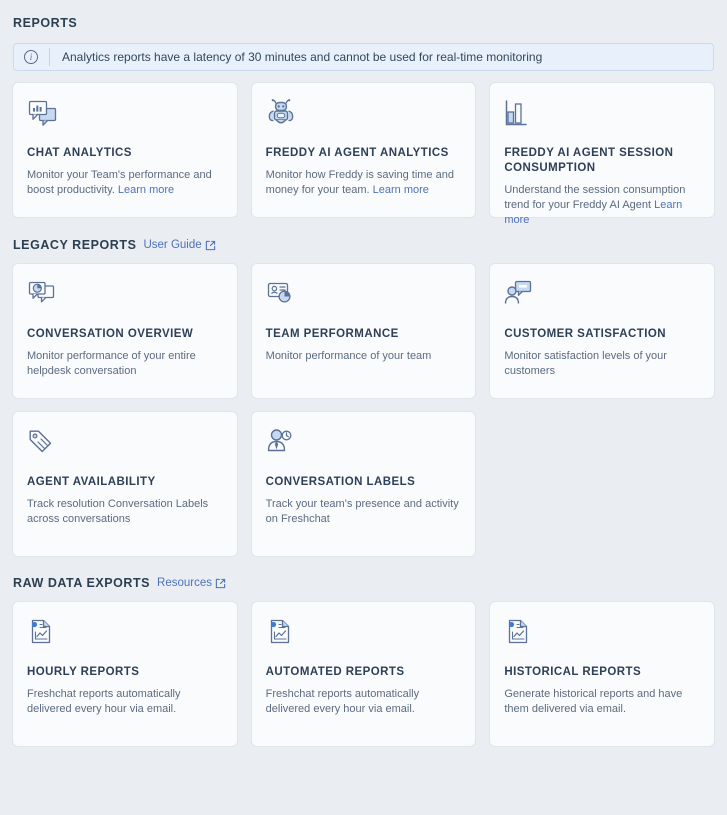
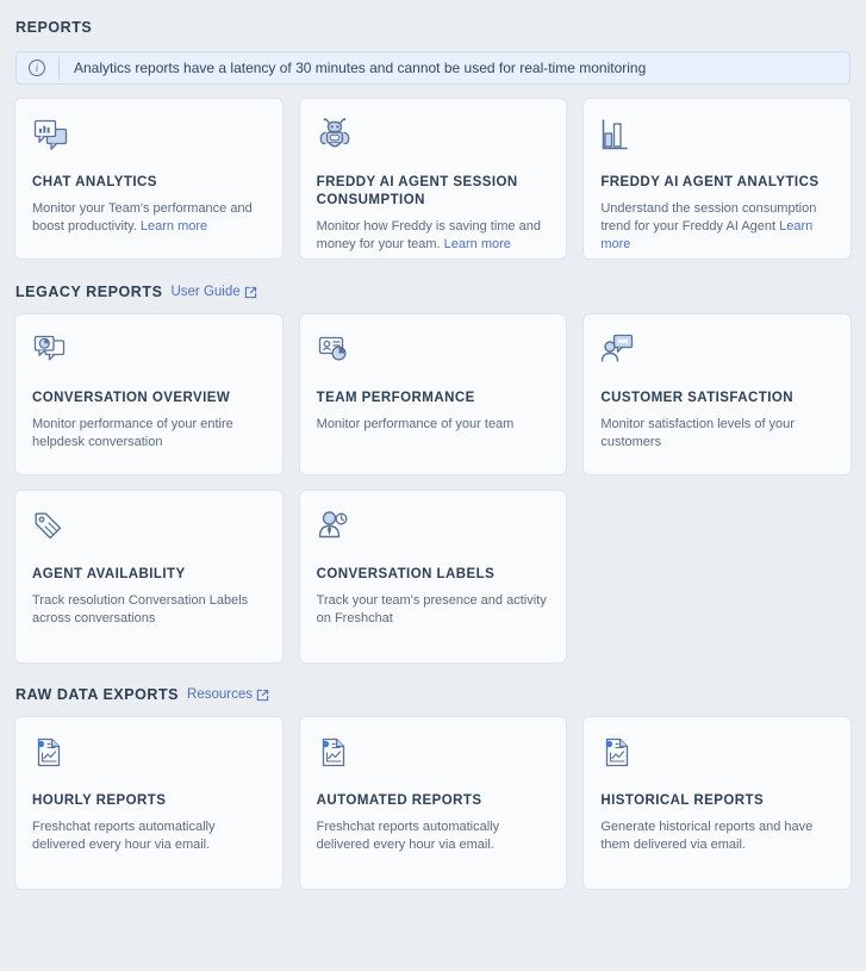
  REPORTS
  i
  Analytics reports have a latency of 30 minutes and cannot be used for real-time monitoring
  CHAT ANALYTICS
  Monitor your Team's performance and boost productivity. Learn more
- FREDDY AI AGENT ANALYTICS
+ FREDDY AI AGENT SESSION CONSUMPTION
  Monitor how Freddy is saving time and money for your team. Learn more
- FREDDY AI AGENT SESSION CONSUMPTION
+ FREDDY AI AGENT ANALYTICS
  Understand the session consumption trend for your Freddy AI Agent Learn more
  LEGACY REPORTS
  User Guide
  CONVERSATION OVERVIEW
  Monitor performance of your entire helpdesk conversation
  TEAM PERFORMANCE
  Monitor performance of your team
  CUSTOMER SATISFACTION
  Monitor satisfaction levels of your customers
  AGENT AVAILABILITY
  Track resolution Conversation Labels across conversations
  CONVERSATION LABELS
  Track your team's presence and activity on Freshchat
  RAW DATA EXPORTS
  Resources
  HOURLY REPORTS
  Freshchat reports automatically delivered every hour via email.
  AUTOMATED REPORTS
  Freshchat reports automatically delivered every hour via email.
  HISTORICAL REPORTS
  Generate historical reports and have them delivered via email.
